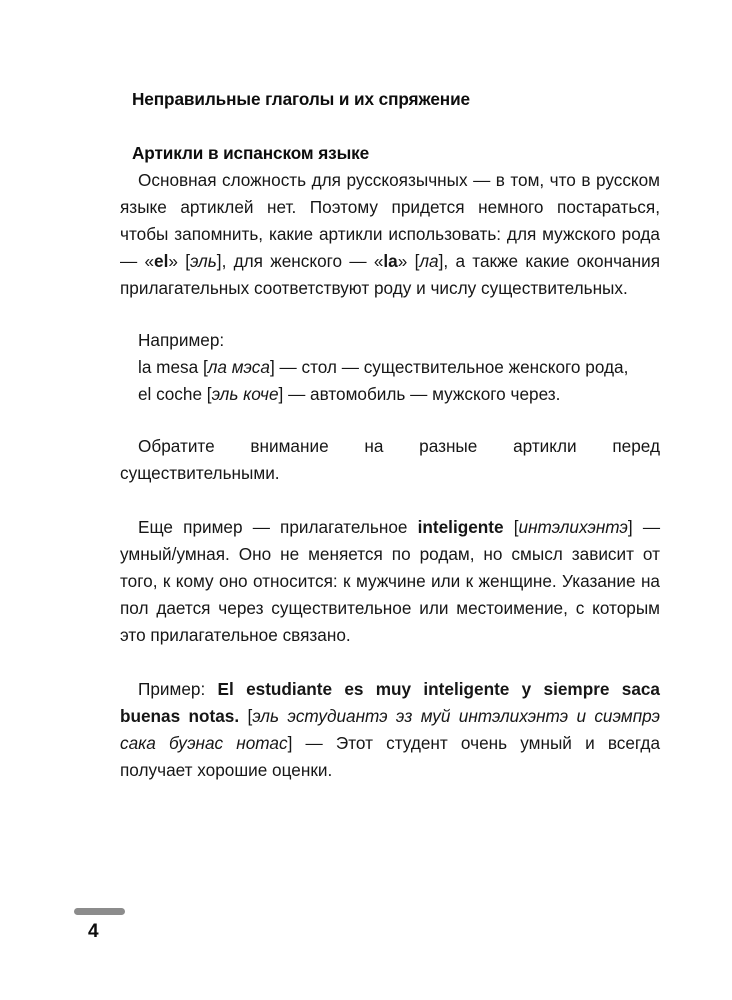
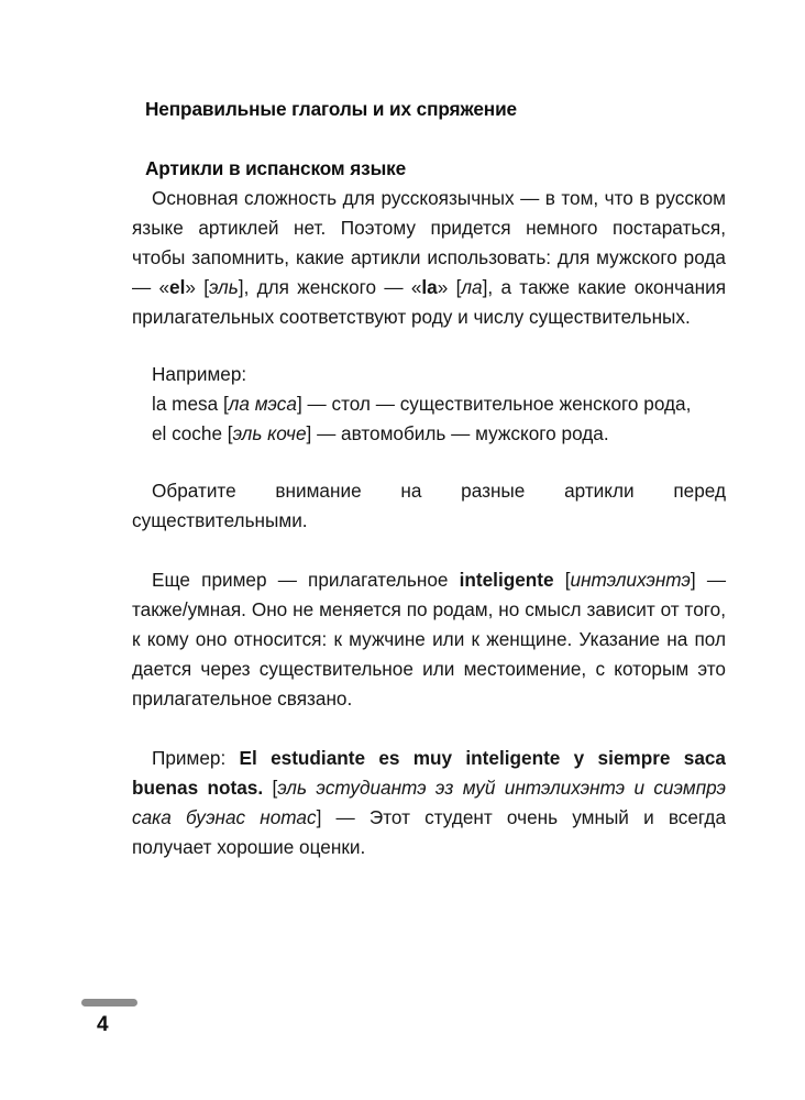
  Неправильные глаголы и их спряжение
  Артикли в испанском языке
  Основная сложность для русскоязычных — в том, что в русском языке артиклей нет. Поэтому придется немного постараться, чтобы запомнить, какие артикли использовать: для мужского рода — «el» [эль], для женского — «la» [ла], а также какие окончания прилагательных соответствуют роду и числу существительных.
  Например:
  la mesa [ла мэса] — стол — существительное женского рода,
- el coche [эль коче] — автомобиль — мужского через.
+ el coche [эль коче] — автомобиль — мужского рода.
  Обратите внимание на разные артикли перед существительными.
- Еще пример — прилагательное inteligente [интэлихэнтэ] — умный/умная. Оно не меняется по родам, но смысл зависит от того, к кому оно относится: к мужчине или к женщине. Указание на пол дается через существительное или местоимение, с которым это прилагательное связано.
+ Еще пример — прилагательное inteligente [интэлихэнтэ] — также/умная. Оно не меняется по родам, но смысл зависит от того, к кому оно относится: к мужчине или к женщине. Указание на пол дается через существительное или местоимение, с которым это прилагательное связано.
  Пример: El estudiante es muy inteligente y siempre saca buenas notas. [эль эстудиантэ эз муй интэлихэнтэ и сиэмпрэ сака буэнас нотас] — Этот студент очень умный и всегда получает хорошие оценки.
  4
